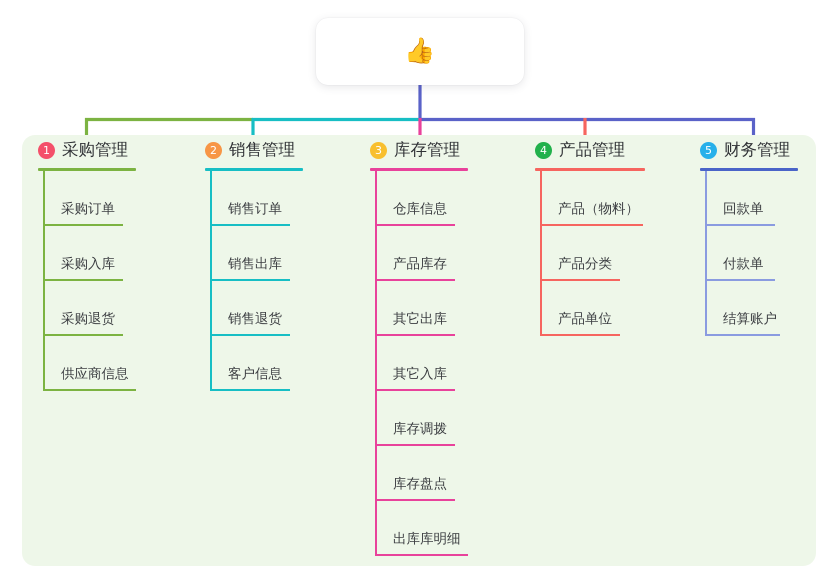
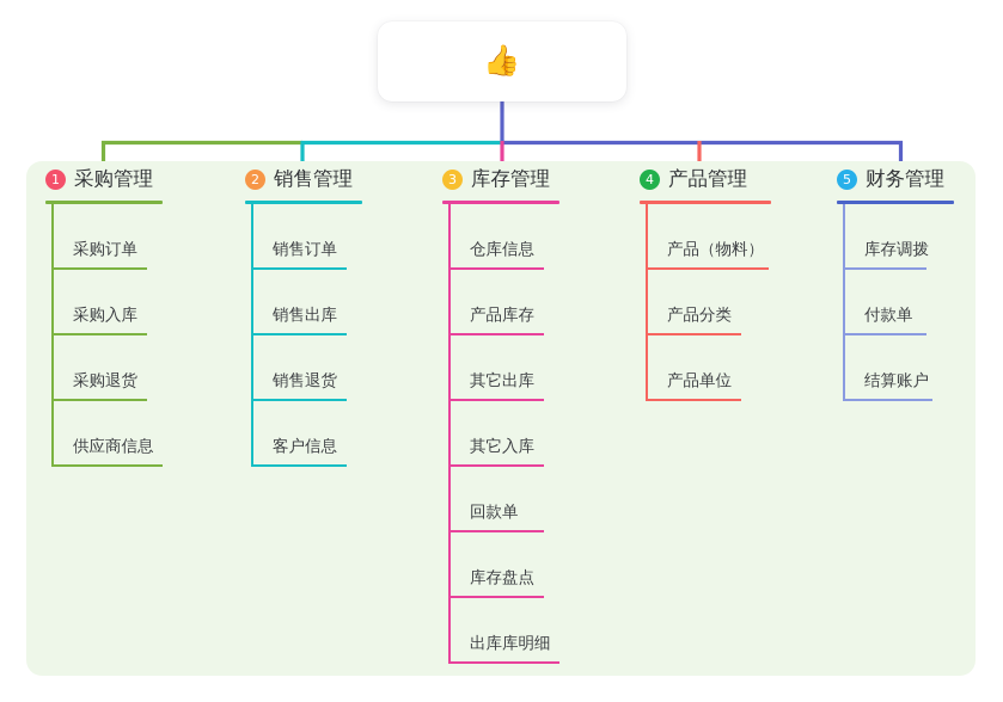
  1
  采购管理
  采购订单
  采购入库
  采购退货
  供应商信息
  2
  销售管理
  销售订单
  销售出库
  销售退货
  客户信息
  3
  库存管理
  仓库信息
  产品库存
  其它出库
  其它入库
- 库存调拨
+ 回款单
  库存盘点
  出库库明细
  4
  产品管理
  产品（物料）
  产品分类
  产品单位
  5
  财务管理
- 回款单
+ 库存调拨
  付款单
  结算账户
  👍
